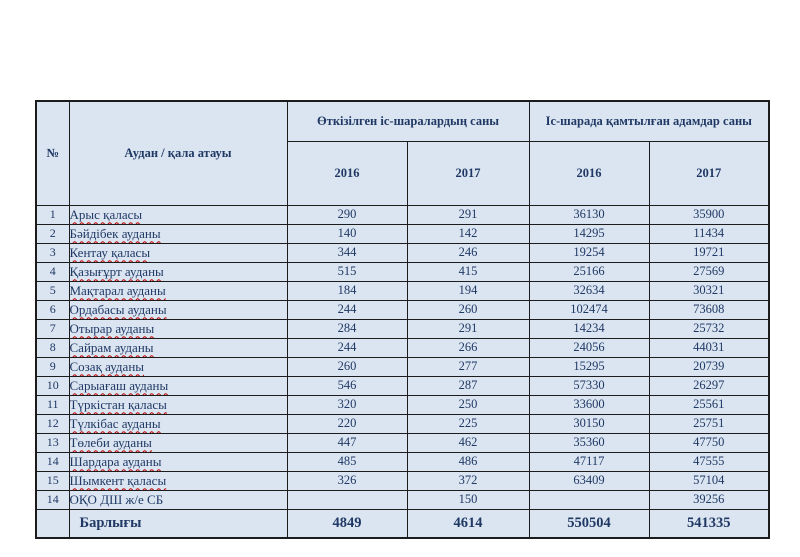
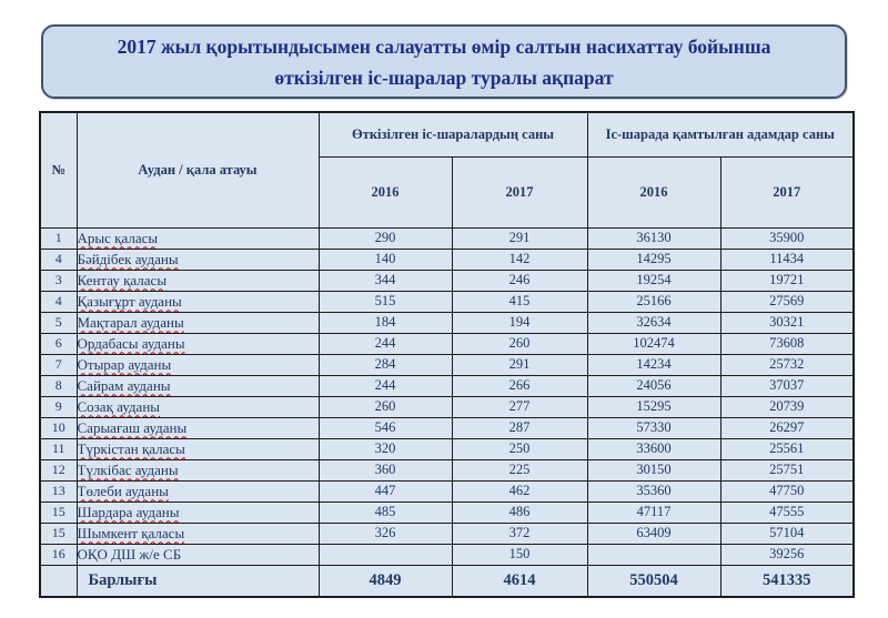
+ 2017 жыл қорытындысымен салауатты өмір салтын насихаттау бойынша өткізілген іс-шаралар туралы ақпарат
  №	Аудан / қала атауы	Өткізілген іс-шаралардың саны	Іс-шарада қамтылған адамдар саны
  2016	2017	2016	2017
  1	Арыс қаласы	290	291	36130	35900
- 2	Бәйдібек ауданы	140	142	14295	11434
+ 4	Бәйдібек ауданы	140	142	14295	11434
  3	Кентау қаласы	344	246	19254	19721
  4	Қазығұрт ауданы	515	415	25166	27569
  5	Мақтарал ауданы	184	194	32634	30321
  6	Ордабасы ауданы	244	260	102474	73608
  7	Отырар ауданы	284	291	14234	25732
- 8	Сайрам ауданы	244	266	24056	44031
+ 8	Сайрам ауданы	244	266	24056	37037
  9	Созақ ауданы	260	277	15295	20739
  10	Сарыағаш ауданы	546	287	57330	26297
  11	Түркістан қаласы	320	250	33600	25561
- 12	Түлкібас ауданы	220	225	30150	25751
+ 12	Түлкібас ауданы	360	225	30150	25751
  13	Төлеби ауданы	447	462	35360	47750
- 14	Шардара ауданы	485	486	47117	47555
+ 15	Шардара ауданы	485	486	47117	47555
  15	Шымкент қаласы	326	372	63409	57104
- 14	ОҚО ДШ ж/е СБ		150		39256
+ 16	ОҚО ДШ ж/е СБ		150		39256
  	Барлығы	4849	4614	550504	541335
